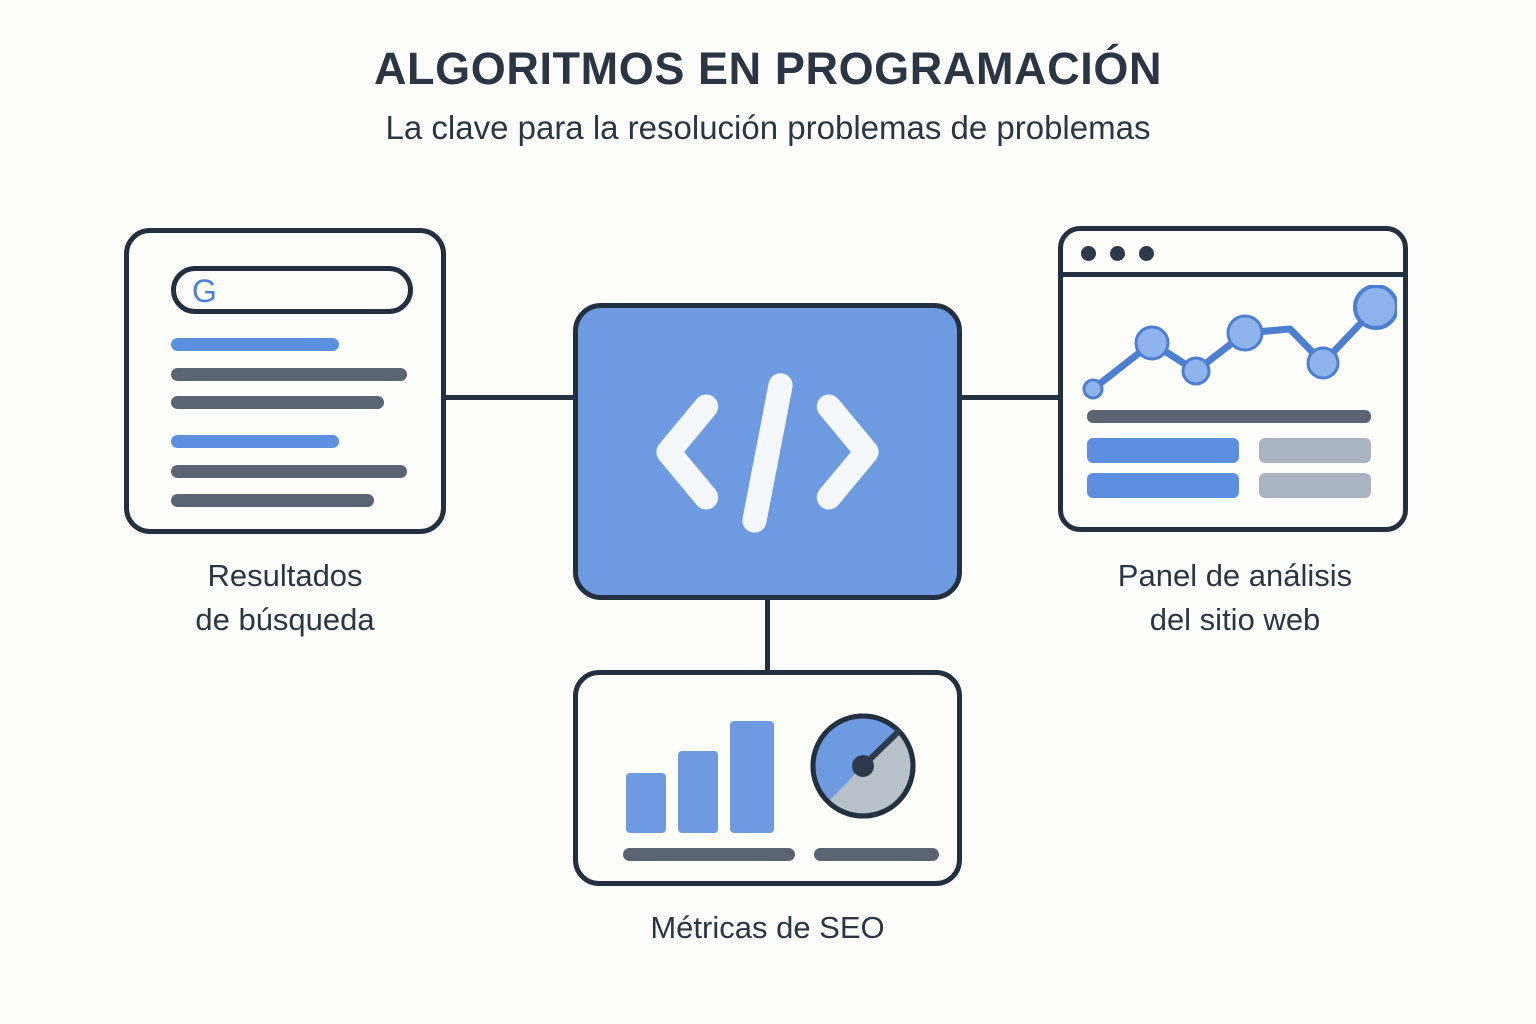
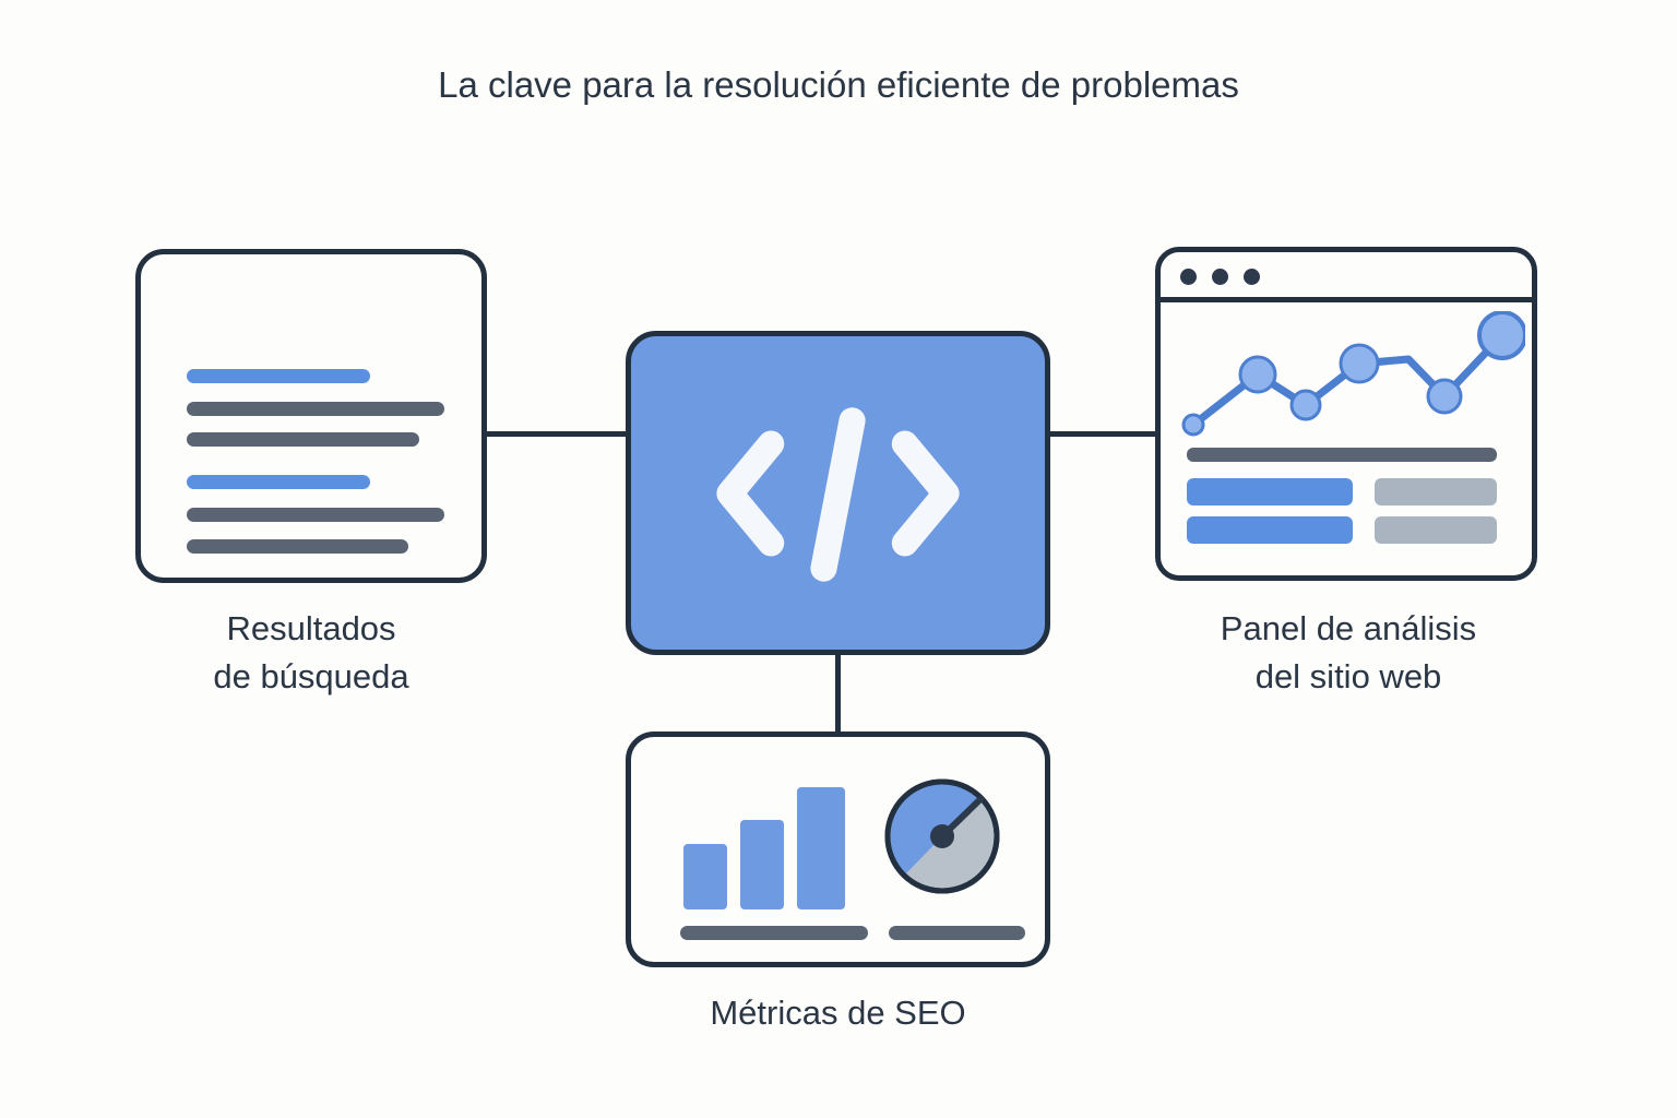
- ALGORITMOS EN PROGRAMACIÓN
- La clave para la resolución problemas de problemas
+ La clave para la resolución eficiente de problemas
- G
  Resultados
  de búsqueda
  Panel de análisis
  del sitio web
  Métricas de SEO
